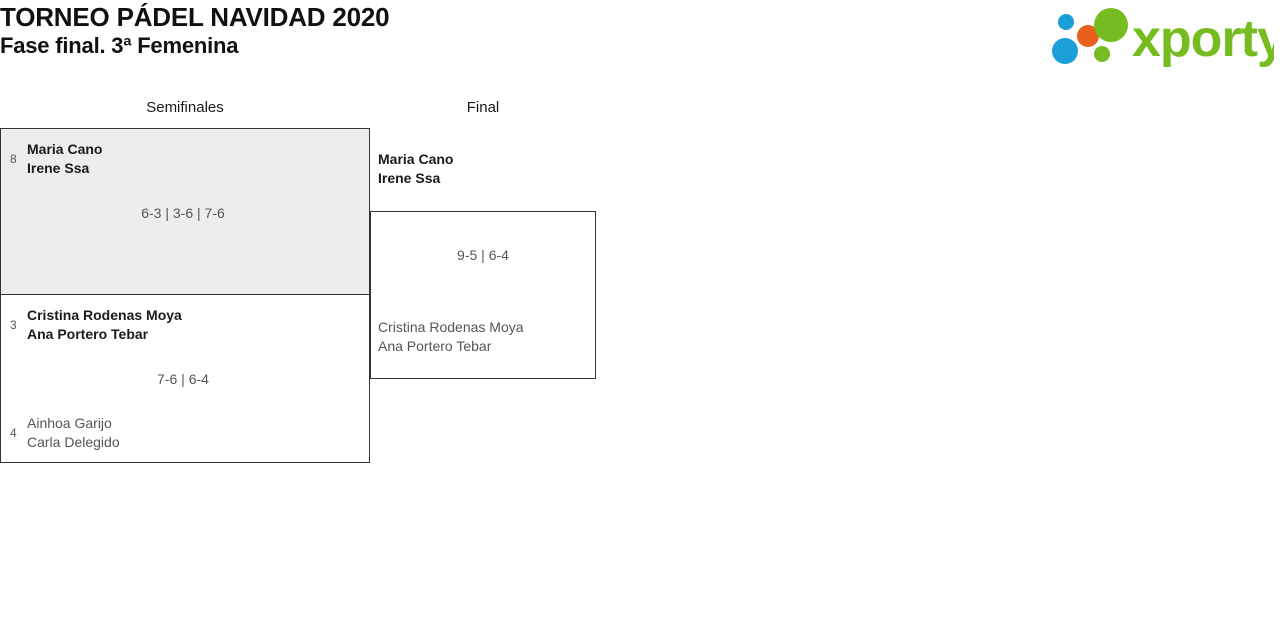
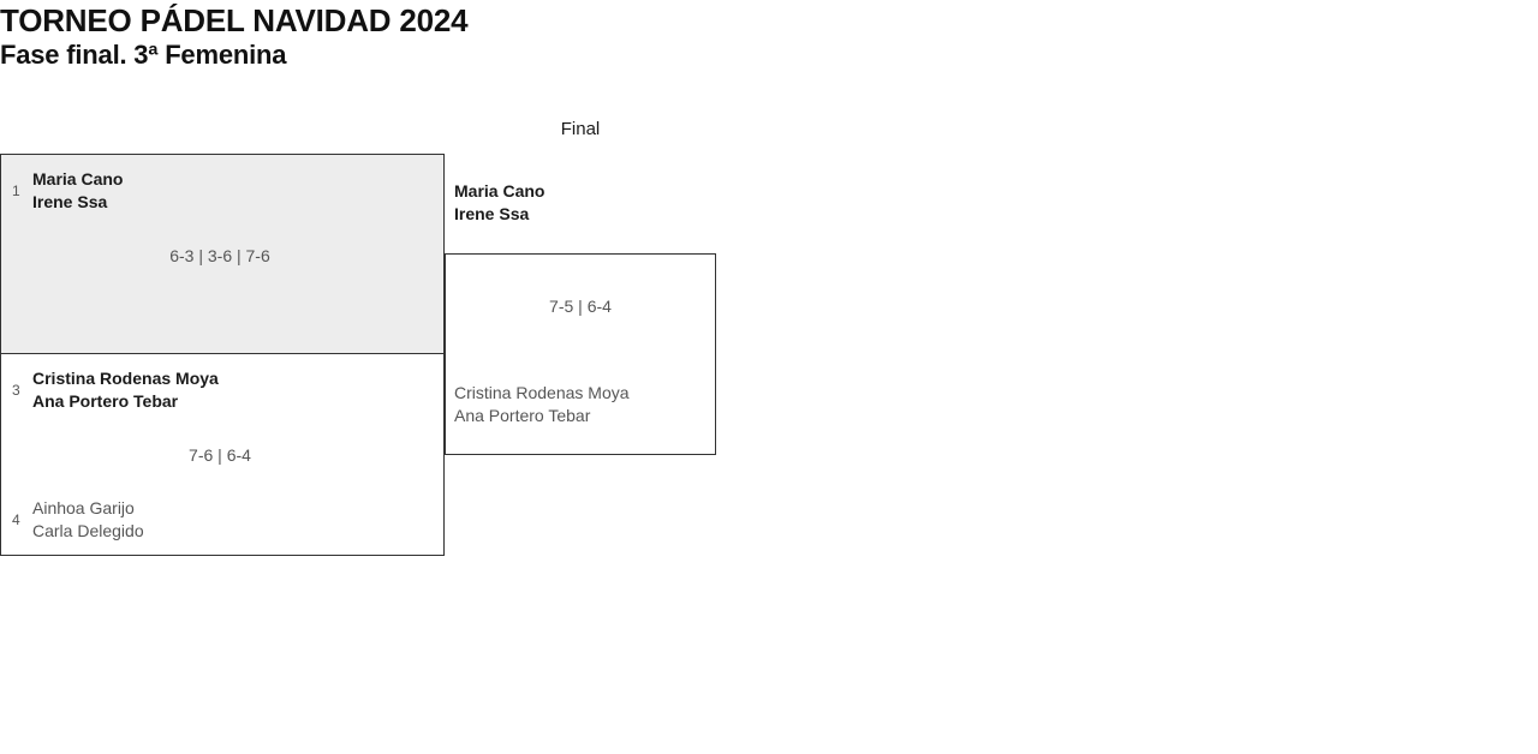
- TORNEO PÁDEL NAVIDAD 2020
+ TORNEO PÁDEL NAVIDAD 2024
  Fase final. 3ª Femenina
- xporty
- Semifinales
  Final
- 8
+ 1
  Maria Cano
  Irene Ssa
  6-3 | 3-6 | 7-6
  3
  Cristina Rodenas Moya
  Ana Portero Tebar
  7-6 | 6-4
  4
  Ainhoa Garijo
  Carla Delegido
  Maria Cano
  Irene Ssa
- 9-5 | 6-4
+ 7-5 | 6-4
  Cristina Rodenas Moya
  Ana Portero Tebar
